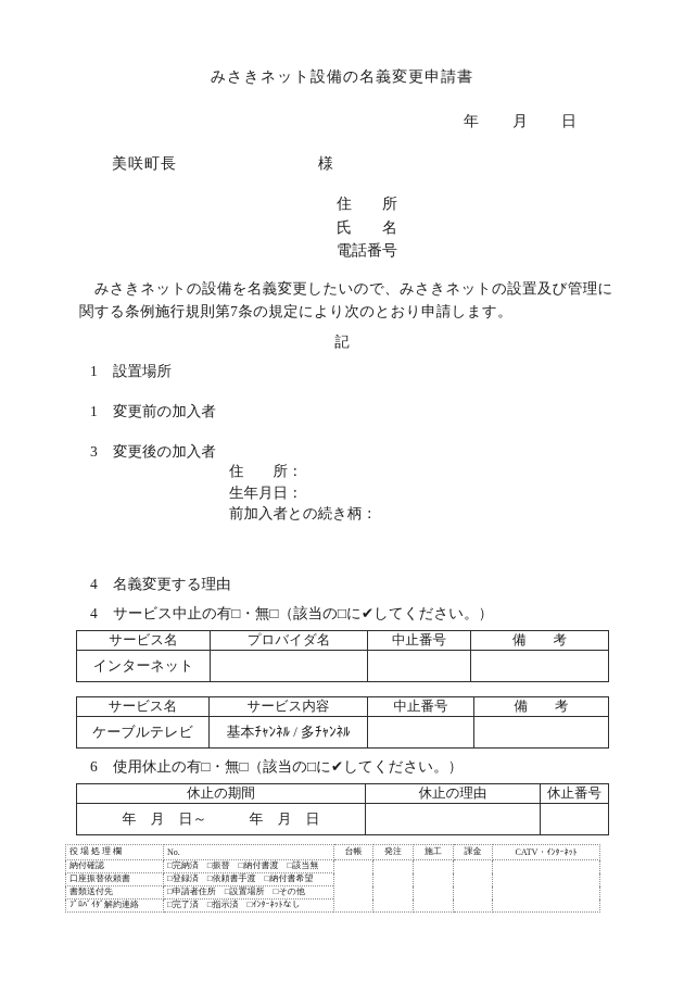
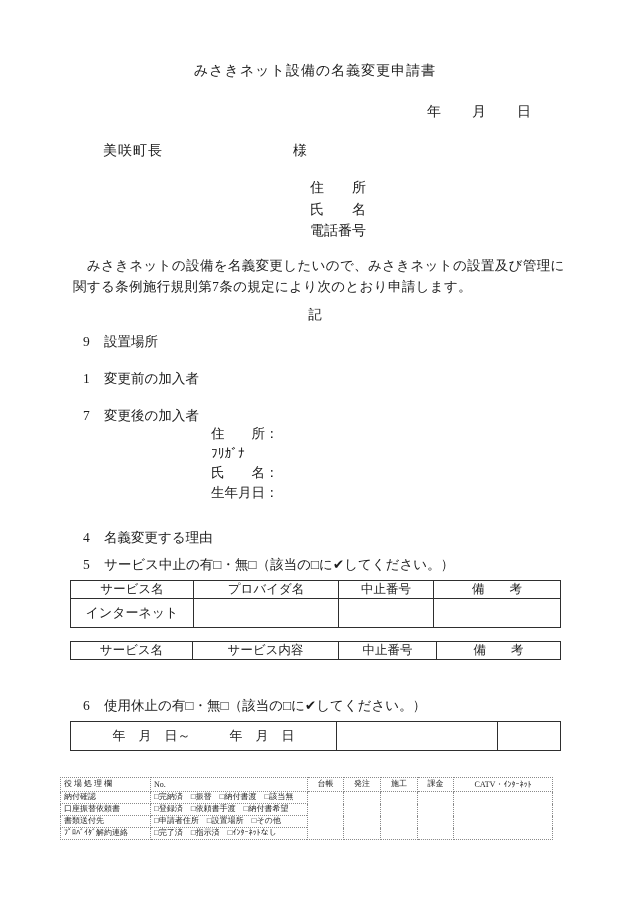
  みさきネット設備の名義変更申請書
  年 月 日
  美咲町長
  様
  住 所
  氏 名
  電話番号
  みさきネットの設備を名義変更したいので、みさきネットの設置及び管理に
  関する条例施行規則第7条の規定により次のとおり申請します。
  記
- 1 設置場所
+ 9 設置場所
  1 変更前の加入者
- 3 変更後の加入者
+ 7 変更後の加入者
  住 所：
+ ﾌﾘｶﾞﾅ
+ 氏 名：
  生年月日：
- 前加入者との続き柄：
  4 名義変更する理由
- 4 サービス中止の有□・無□（該当の□に✔してください。）
+ 5 サービス中止の有□・無□（該当の□に✔してください。）
  サービス名	プロバイダ名	中止番号	備 考
  インターネット
  サービス名	サービス内容	中止番号	備 考
- ケーブルテレビ	基本ﾁｬﾝﾈﾙ / 多ﾁｬﾝﾈﾙ
  6 使用休止の有□・無□（該当の□に✔してください。）
- 休止の期間	休止の理由	休止番号
  年 月 日～ 年 月 日
  役 場 処 理 欄	No.	台帳	発注	施工	課金	CATV・ｲﾝﾀｰﾈｯﾄ
  納付確認	□完納済 □振替 □納付書渡 □該当無
  口座振替依頼書	□登録済 □依頼書手渡 □納付書希望
  書類送付先	□申請者住所 □設置場所 □その他
  ﾌﾟﾛﾊﾞｲﾀﾞ解約連絡	□完了済 □指示済 □ｲﾝﾀｰﾈｯﾄなし
